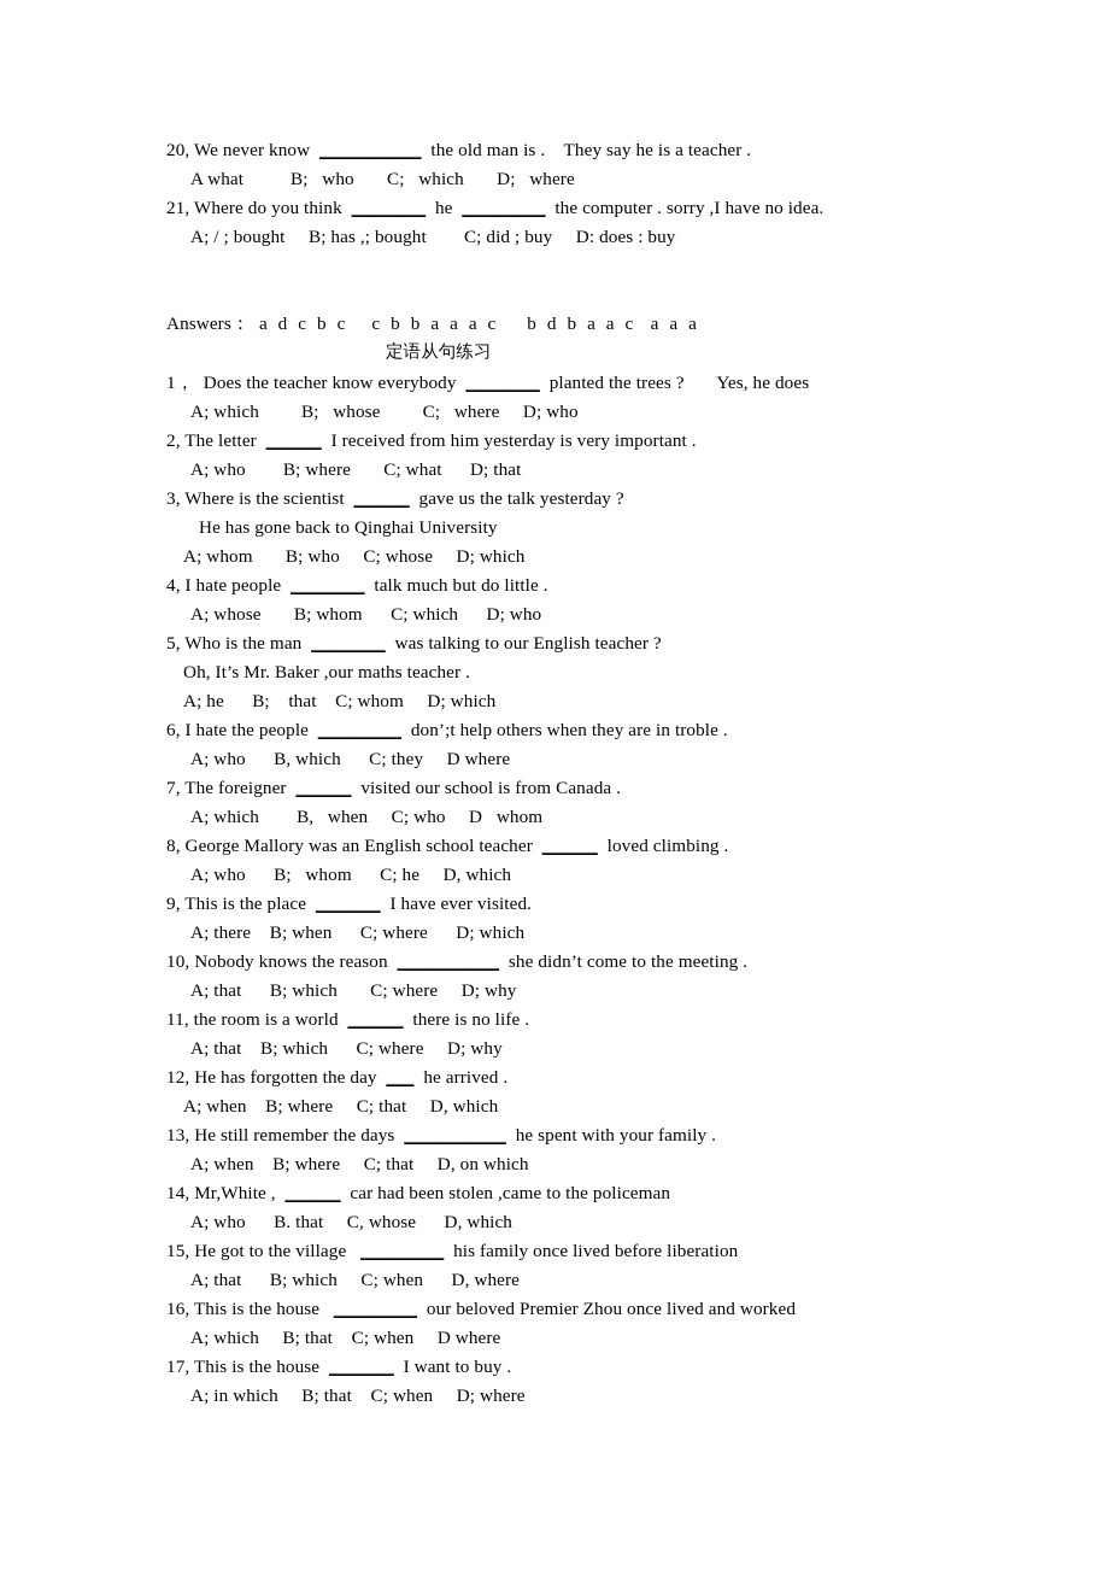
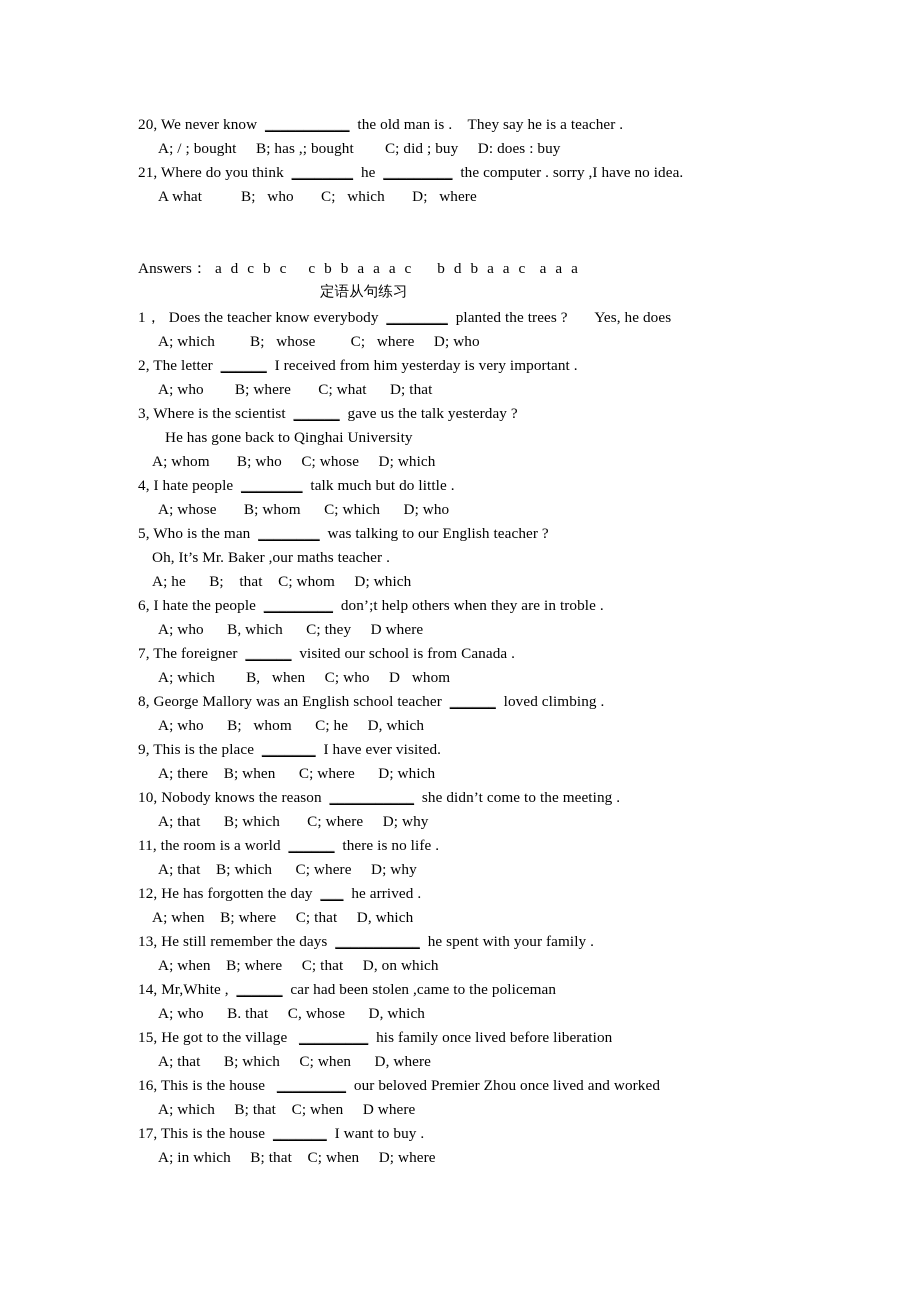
  20, We never know ___________ the old man is . They say he is a teacher .
- A what B; who C; which D; where
+ A; / ; bought B; has ,; bought C; did ; buy D: does : buy
  21, Where do you think ________ he _________ the computer . sorry ,I have no idea.
- A; / ; bought B; has ,; bought C; did ; buy D: does : buy
+ A what B; who C; which D; where
  Answers： a d c b c c b b a a a c b d b a a c a a a
  定语从句练习
  1， Does the teacher know everybody ________ planted the trees ? Yes, he does
  A; which B; whose C; where D; who
  2, The letter ______ I received from him yesterday is very important .
  A; who B; where C; what D; that
  3, Where is the scientist ______ gave us the talk yesterday ?
  He has gone back to Qinghai University
  A; whom B; who C; whose D; which
  4, I hate people ________ talk much but do little .
  A; whose B; whom C; which D; who
  5, Who is the man ________ was talking to our English teacher ?
  Oh, It’s Mr. Baker ,our maths teacher .
  A; he B; that C; whom D; which
  6, I hate the people _________ don’;t help others when they are in troble .
  A; who B, which C; they D where
  7, The foreigner ______ visited our school is from Canada .
  A; which B, when C; who D whom
  8, George Mallory was an English school teacher ______ loved climbing .
  A; who B; whom C; he D, which
  9, This is the place _______ I have ever visited.
  A; there B; when C; where D; which
  10, Nobody knows the reason ___________ she didn’t come to the meeting .
  A; that B; which C; where D; why
  11, the room is a world ______ there is no life .
  A; that B; which C; where D; why
  12, He has forgotten the day ___ he arrived .
  A; when B; where C; that D, which
  13, He still remember the days ___________ he spent with your family .
  A; when B; where C; that D, on which
  14, Mr,White , ______ car had been stolen ,came to the policeman
  A; who B. that C, whose D, which
  15, He got to the village _________ his family once lived before liberation
  A; that B; which C; when D, where
  16, This is the house _________ our beloved Premier Zhou once lived and worked
  A; which B; that C; when D where
  17, This is the house _______ I want to buy .
  A; in which B; that C; when D; where
